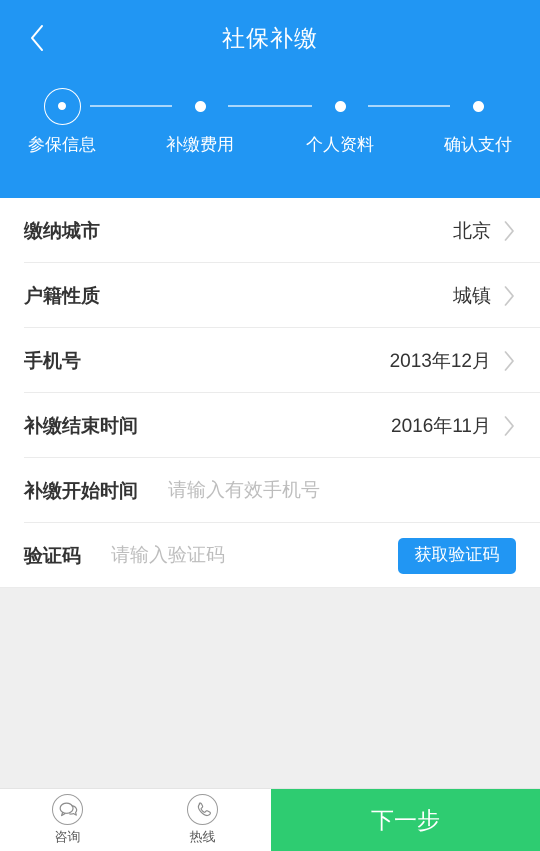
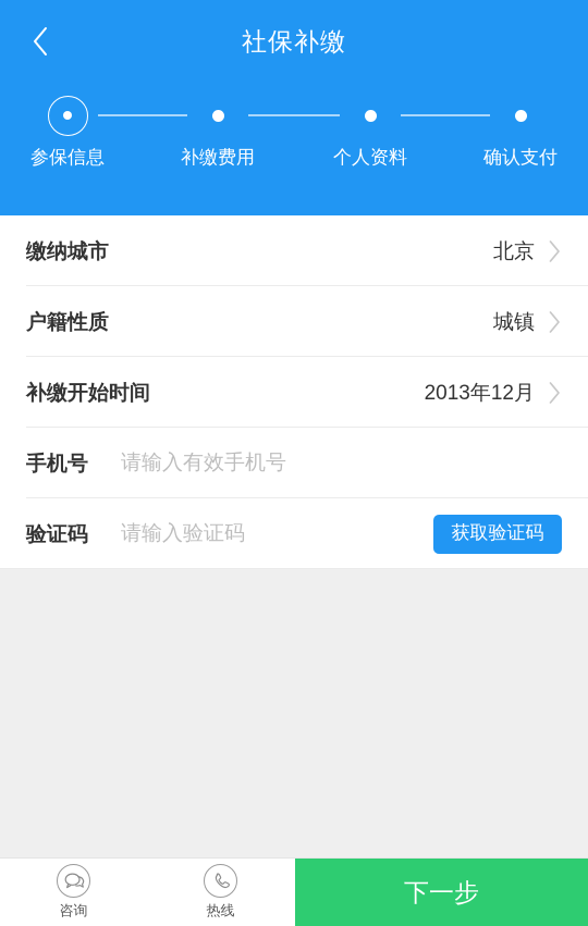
  社保补缴
  参保信息
  补缴费用
  个人资料
  确认支付
  缴纳城市
  北京
  户籍性质
  城镇
- 手机号
+ 补缴开始时间
  2013年12月
- 补缴结束时间
- 2016年11月
- 补缴开始时间
+ 手机号
  请输入有效手机号
  验证码
  请输入验证码
  获取验证码
  咨询
  热线
  下一步
